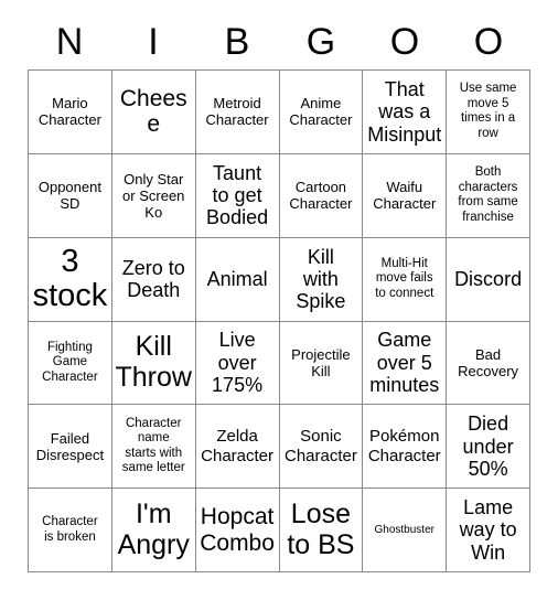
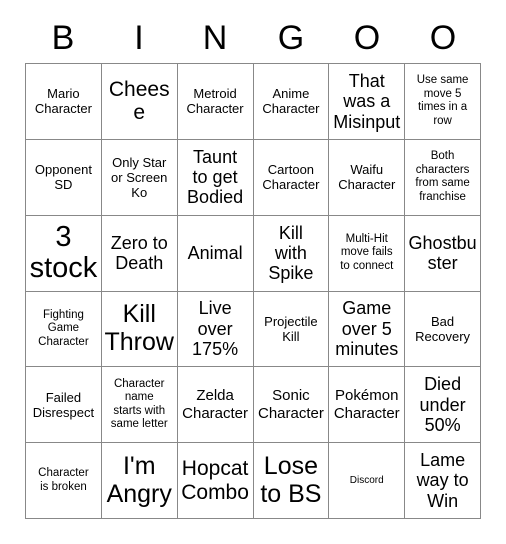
- N
+ B
  I
- B
+ N
  G
  O
  O
  Mario
  Character
  Cheese
  Metroid
  Character
  Anime
  Character
  That
  was a
  Misinput
  Use same
  move 5
  times in a
  row
  Opponent
  SD
  Only Star
  or Screen
  Ko
  Taunt
  to get
  Bodied
  Cartoon
  Character
  Waifu
  Character
  Both
  characters
  from same
  franchise
  3
  stock
  Zero to
  Death
  Animal
  Kill
  with
  Spike
  Multi-Hit
  move fails
  to connect
- Discord
+ Ghostbuster
  Fighting
  Game
  Character
  Kill
  Throw
  Live
  over
  175%
  Projectile
  Kill
  Game
  over 5
  minutes
  Bad
  Recovery
  Failed
  Disrespect
  Character
  name
  starts with
  same letter
  Zelda
  Character
  Sonic
  Character
  Pokémon
  Character
  Died
  under
  50%
  Character
  is broken
  I'm
  Angry
  Hopcat
  Combo
  Lose
  to BS
- Ghostbuster
+ Discord
  Lame
  way to
  Win
